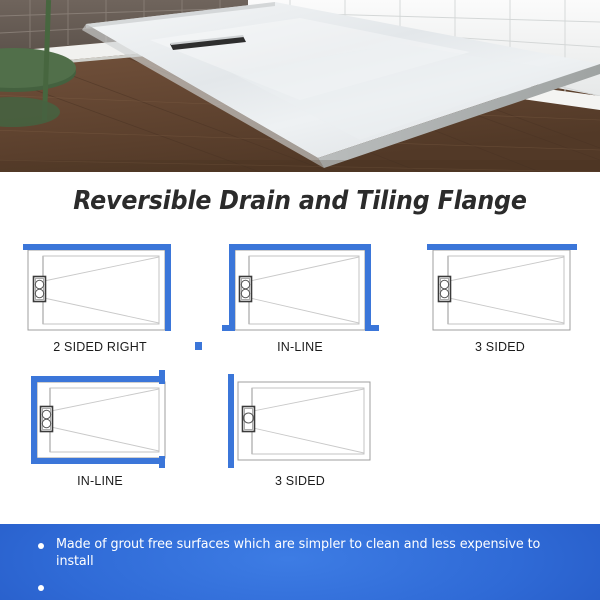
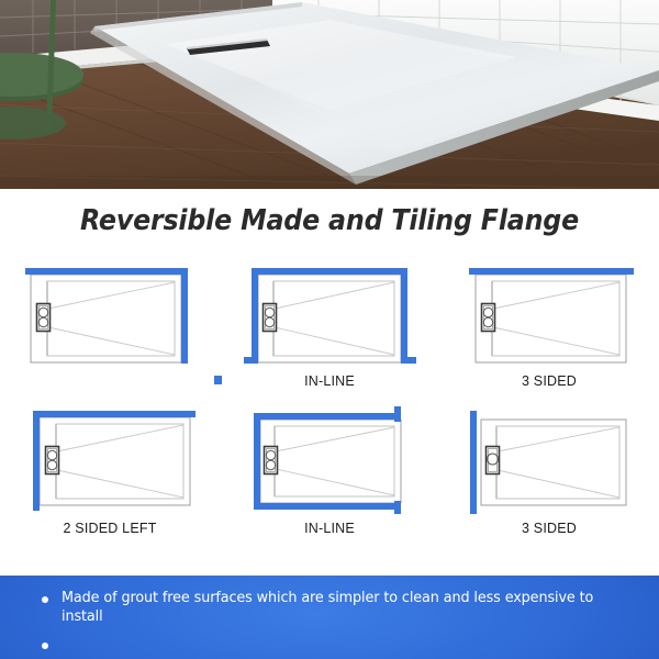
- Reversible Drain and Tiling Flange
+ Reversible Made and Tiling Flange
- 2 SIDED RIGHT
  IN-LINE
  3 SIDED
+ 2 SIDED LEFT
  IN-LINE
  3 SIDED
  Made of grout free surfaces which are simpler to clean and less expensive to install
